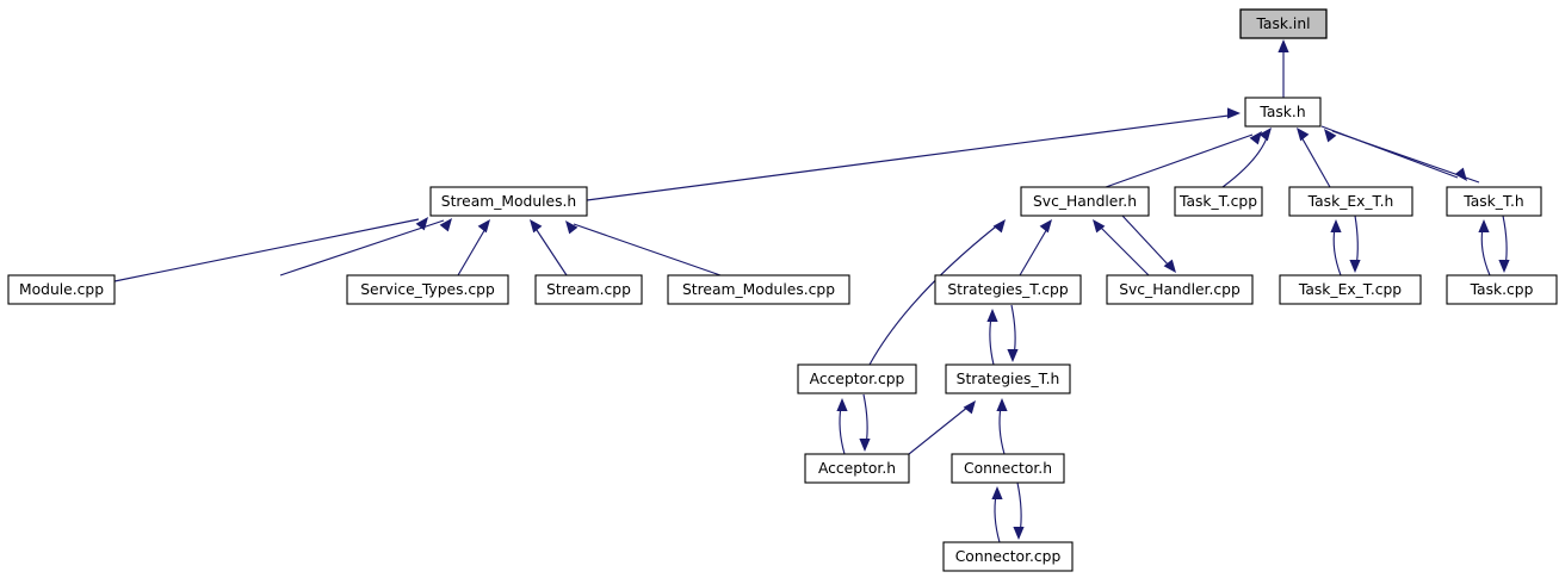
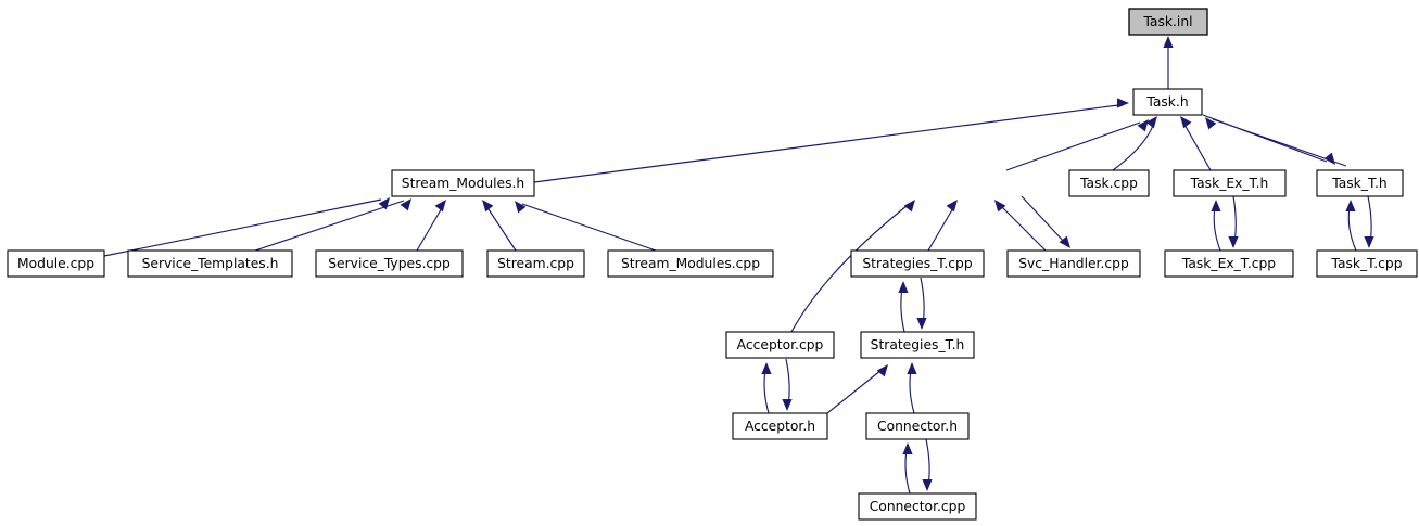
  Task.inl
  Task.h
  Stream_Modules.h
- Svc_Handler.h
- Task_T.cpp
+ Task.cpp
  Task_Ex_T.h
  Task_T.h
  Module.cpp
+ Service_Templates.h
  Service_Types.cpp
  Stream.cpp
  Stream_Modules.cpp
  Strategies_T.cpp
  Svc_Handler.cpp
  Task_Ex_T.cpp
- Task.cpp
+ Task_T.cpp
  Acceptor.cpp
  Strategies_T.h
  Acceptor.h
  Connector.h
  Connector.cpp
